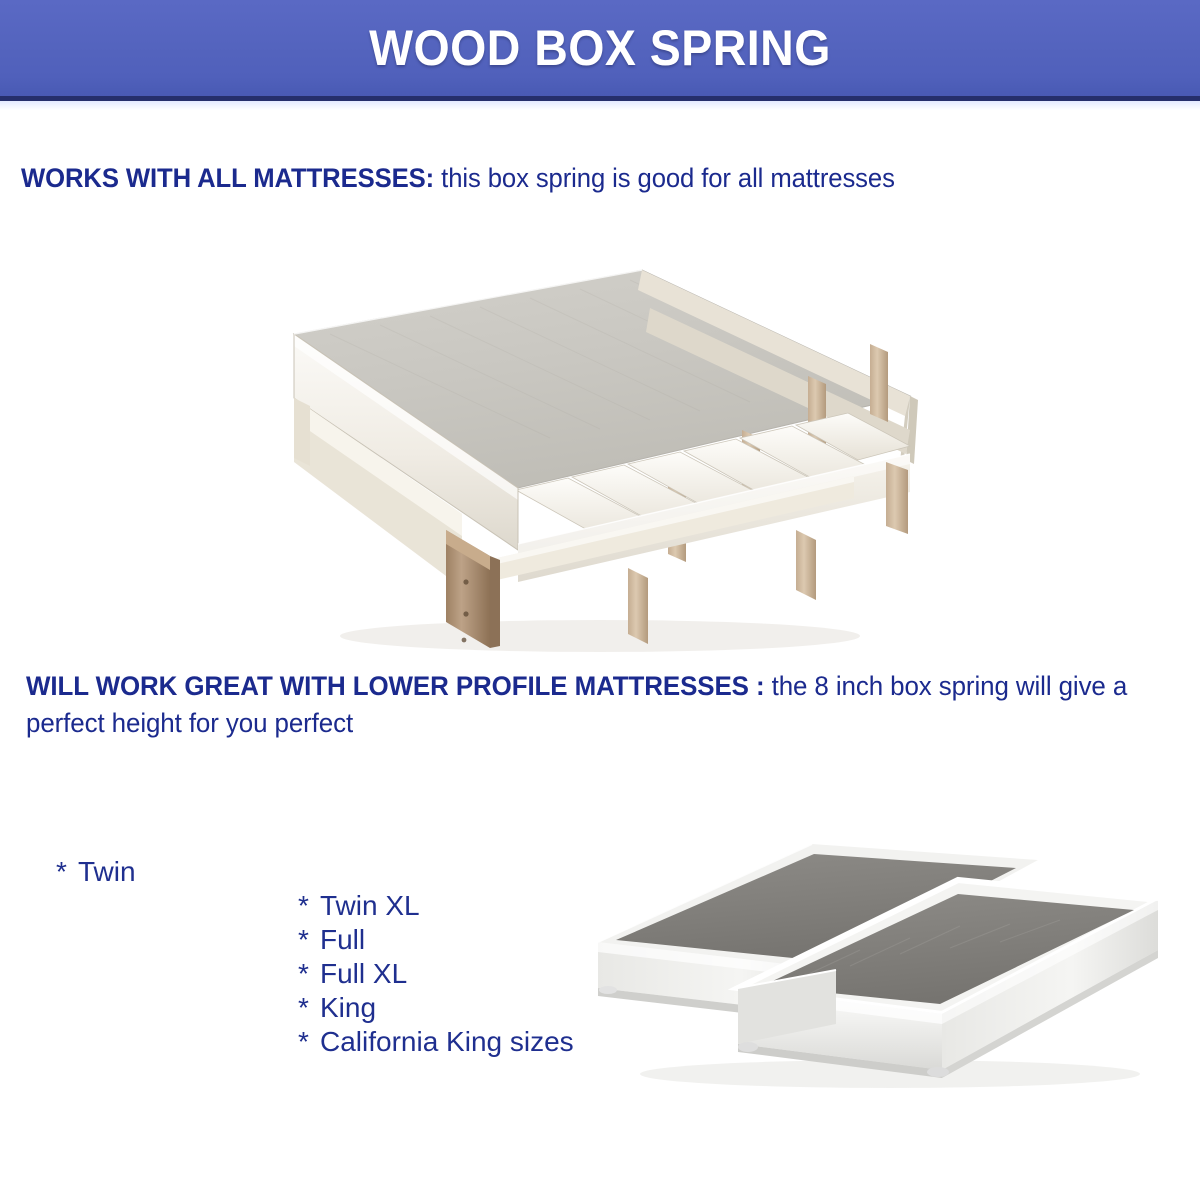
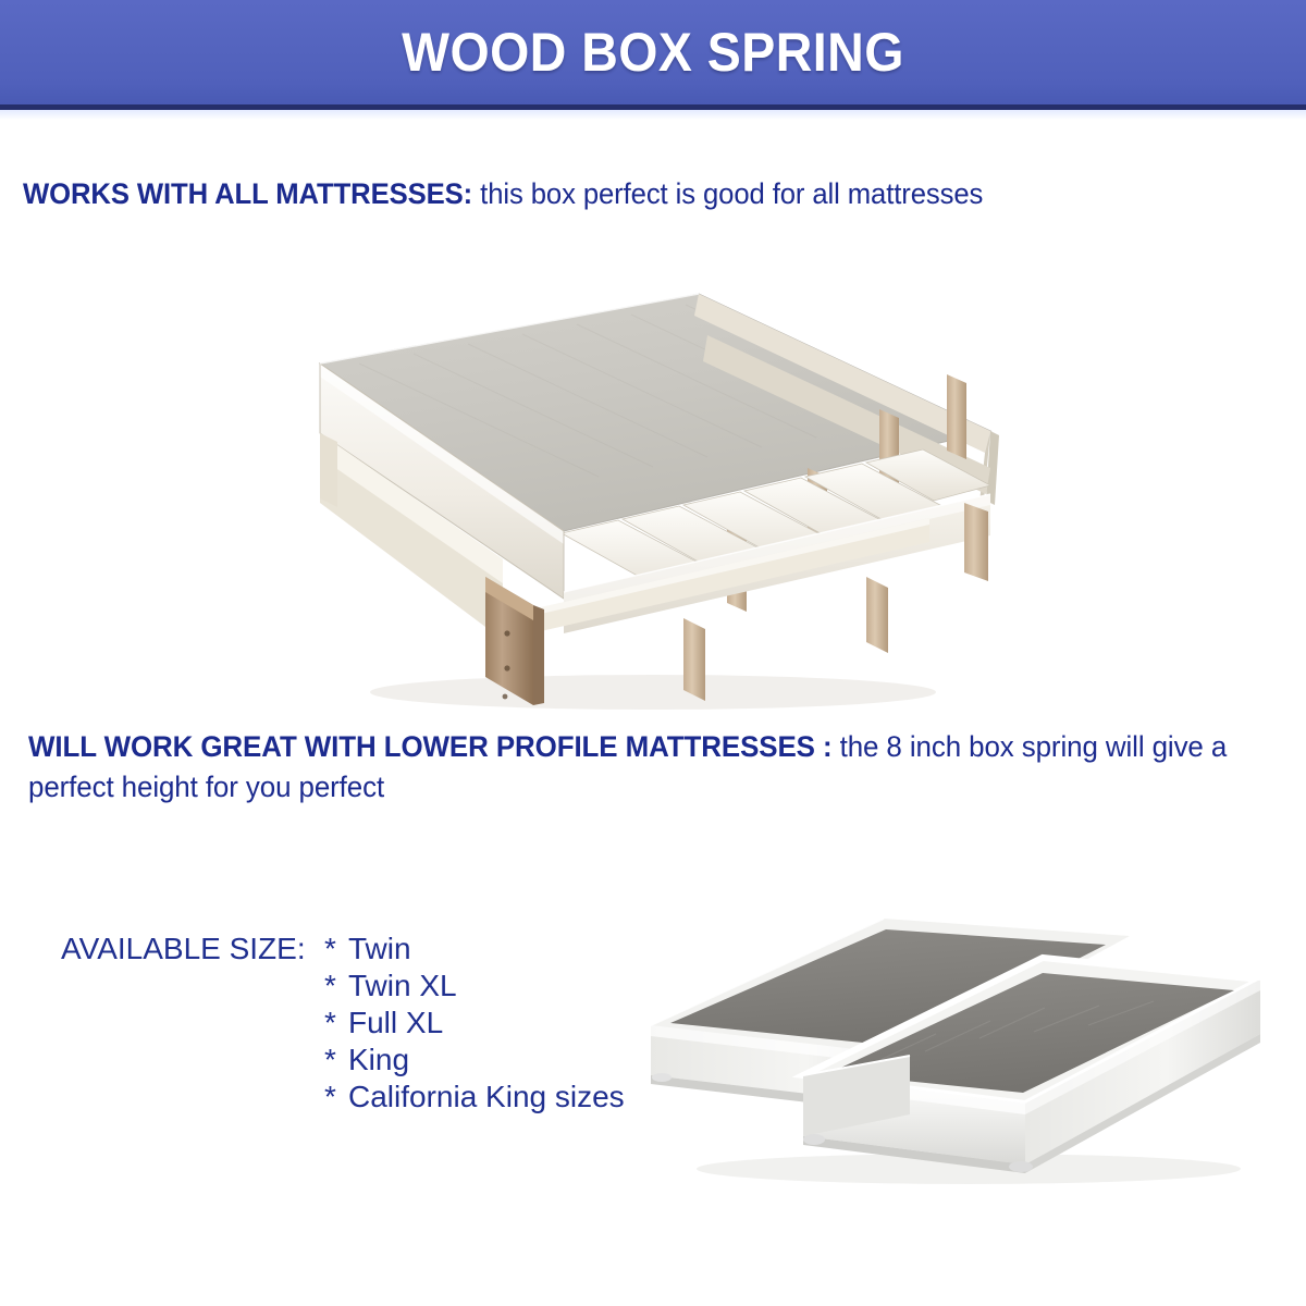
  WOOD BOX SPRING
- WORKS WITH ALL MATTRESSES: this box spring is good for all mattresses
+ WORKS WITH ALL MATTRESSES: this box perfect is good for all mattresses
  WILL WORK GREAT WITH LOWER PROFILE MATTRESSES : the 8 inch box spring will give a perfect height for you perfect
+ AVAILABLE SIZE:
  * Twin
  * Twin XL
- * Full
  * Full XL
  * King
  * California King sizes
